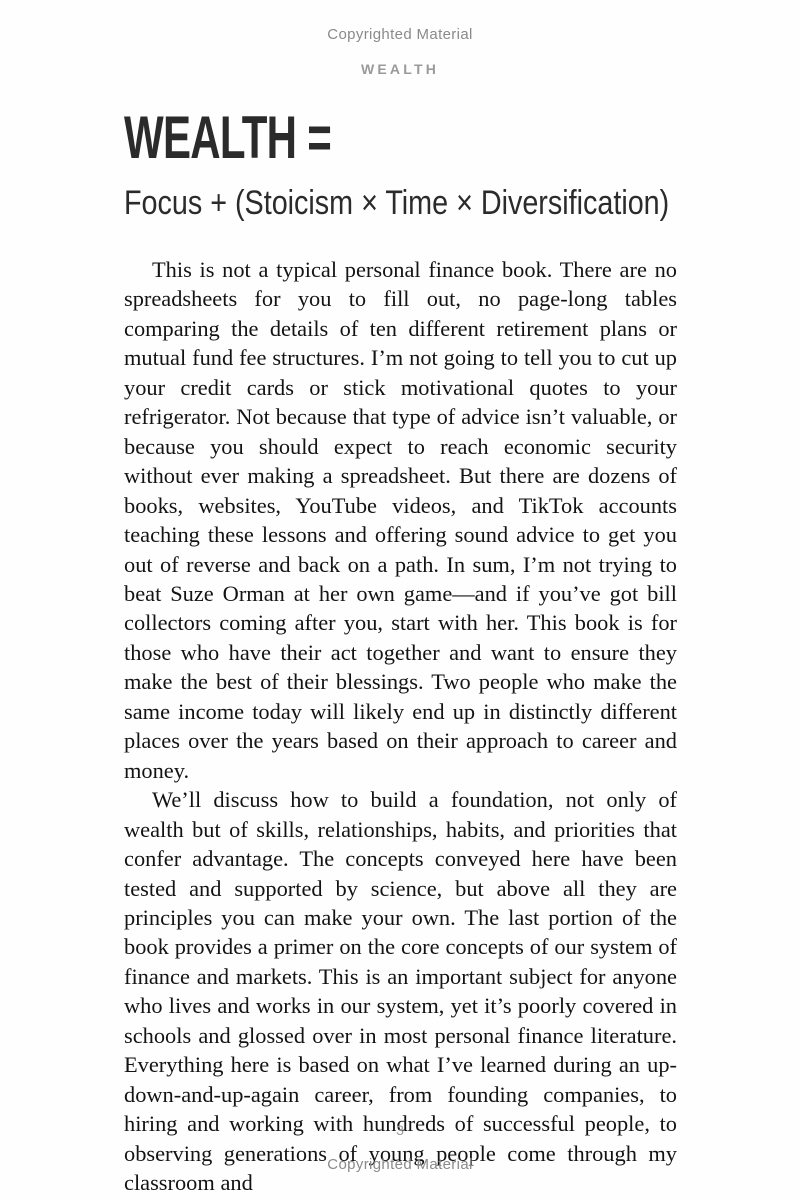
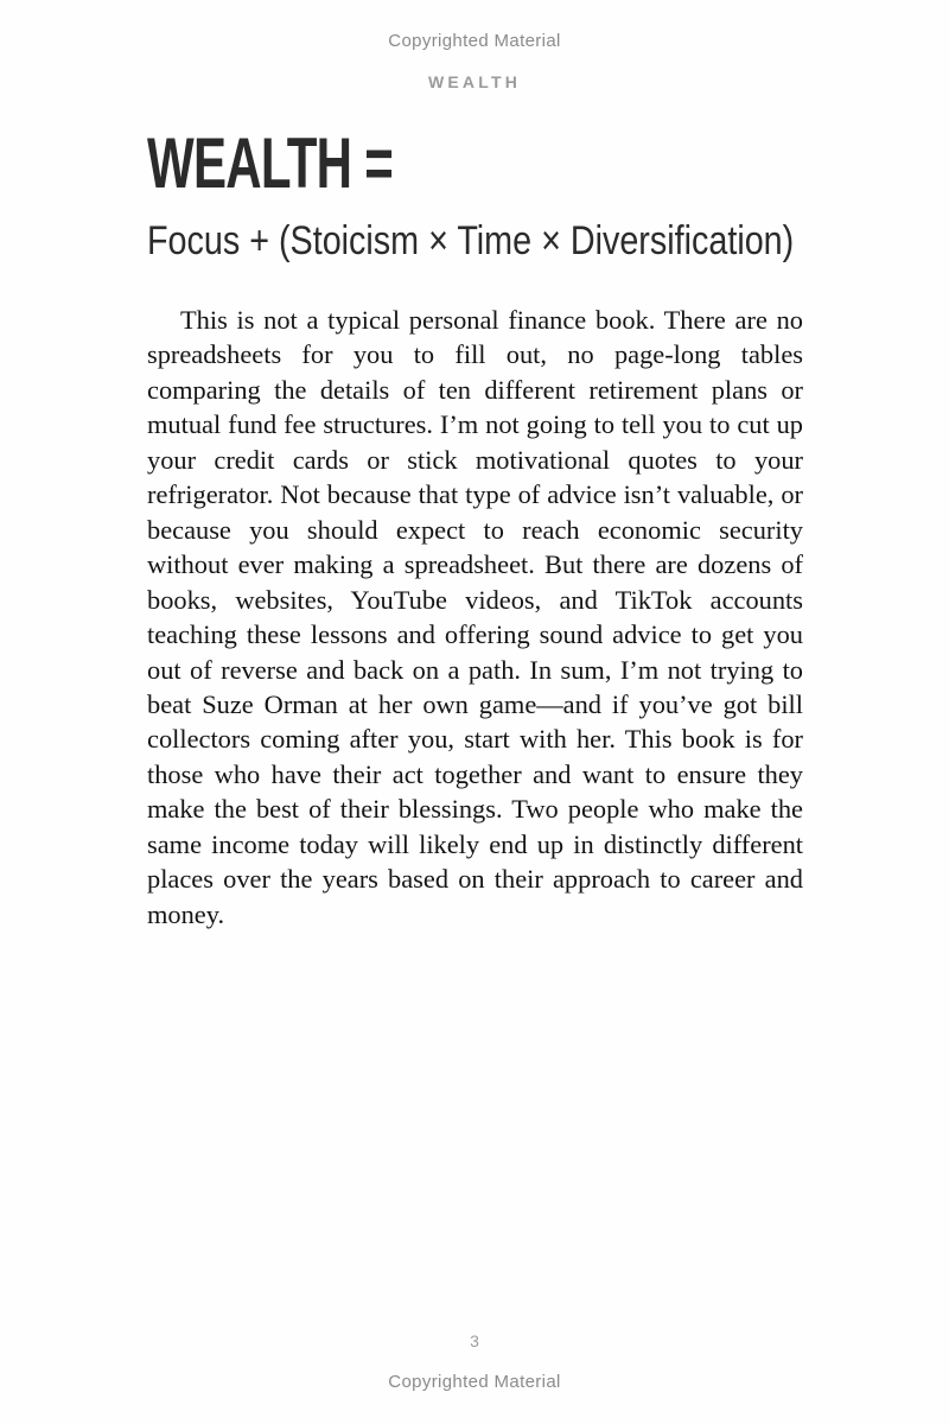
  Copyrighted Material
  WEALTH
  WEALTH =
  Focus + (Stoicism × Time × Diversification)
  This is not a typical personal finance book. There are no spreadsheets for you to fill out, no page-long tables comparing the details of ten different retirement plans or mutual fund fee structures. I’m not going to tell you to cut up your credit cards or stick motivational quotes to your refrigerator. Not because that type of advice isn’t valuable, or because you should expect to reach economic security without ever making a spreadsheet. But there are dozens of books, websites, YouTube videos, and TikTok accounts teaching these lessons and offering sound advice to get you out of reverse and back on a path. In sum, I’m not trying to beat Suze Orman at her own game—and if you’ve got bill collectors coming after you, start with her. This book is for those who have their act together and want to ensure they make the best of their blessings. Two people who make the same income today will likely end up in distinctly different places over the years based on their approach to career and money.
- We’ll discuss how to build a foundation, not only of wealth but of skills, relationships, habits, and priorities that confer advantage. The concepts conveyed here have been tested and supported by science, but above all they are principles you can make your own. The last portion of the book provides a primer on the core concepts of our system of finance and markets. This is an important subject for anyone who lives and works in our system, yet it’s poorly covered in schools and glossed over in most personal finance literature. Everything here is based on what I’ve learned during an up-down-and-up-again career, from founding companies, to hiring and working with hundreds of successful people, to observing generations of young people come through my classroom and
  3
  Copyrighted Material
